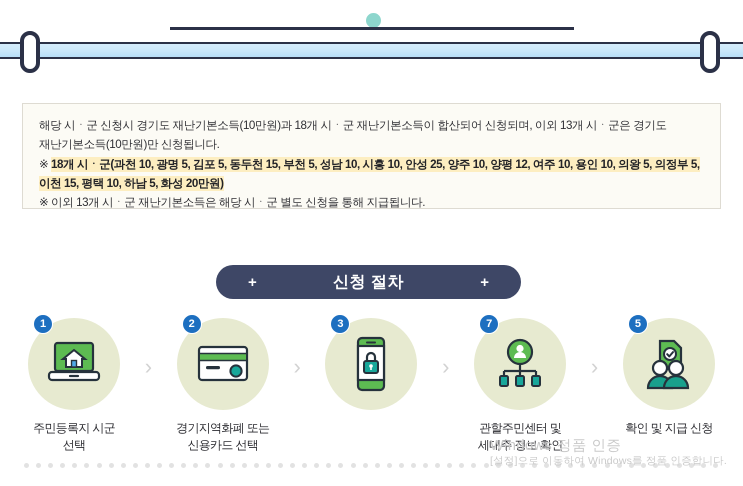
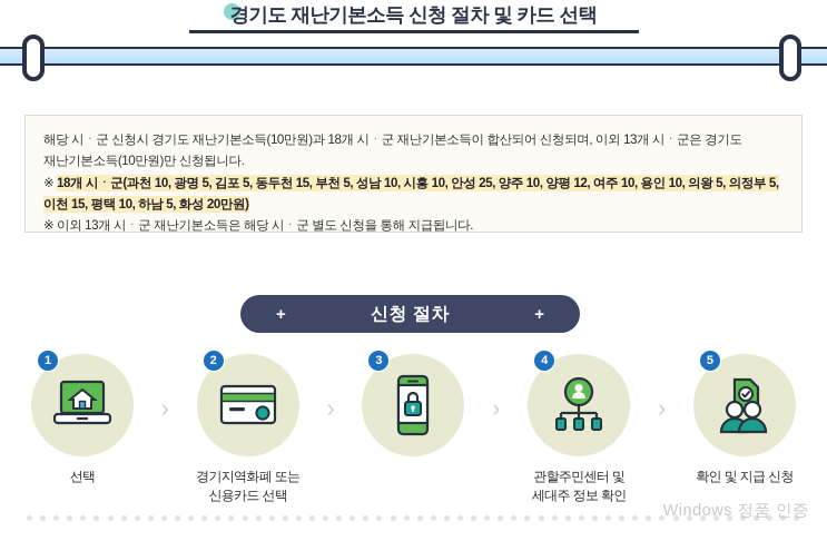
+ 경기도 재난기본소득 신청 절차 및 카드 선택
  해당 시ㆍ군 신청시 경기도 재난기본소득(10만원)과 18개 시ㆍ군 재난기본소득이 합산되어 신청되며, 이외 13개 시ㆍ군은 경기도
  재난기본소득(10만원)만 신청됩니다.
  ※ 18개 시ㆍ군(과천 10, 광명 5, 김포 5, 동두천 15, 부천 5, 성남 10, 시흥 10, 안성 25, 양주 10, 양평 12, 여주 10, 용인 10, 의왕 5, 의정부 5, 이천 15, 평택 10, 하남 5, 화성 20만원)
  ※ 이외 13개 시ㆍ군 재난기본소득은 해당 시ㆍ군 별도 신청을 통해 지급됩니다.
  +
  신청 절차
  +
  1
- 주민등록지 시군
  선택
  ›
  2
  경기지역화폐 또는
  신용카드 선택
  ›
  3
  ›
- 7
+ 4
  관할주민센터 및
  세대주 정보 확인
  ›
  5
  확인 및 지급 신청
  Windows 정품 인증
- [설정]으로 이동하여 Windows를 정품 인증합니다.
